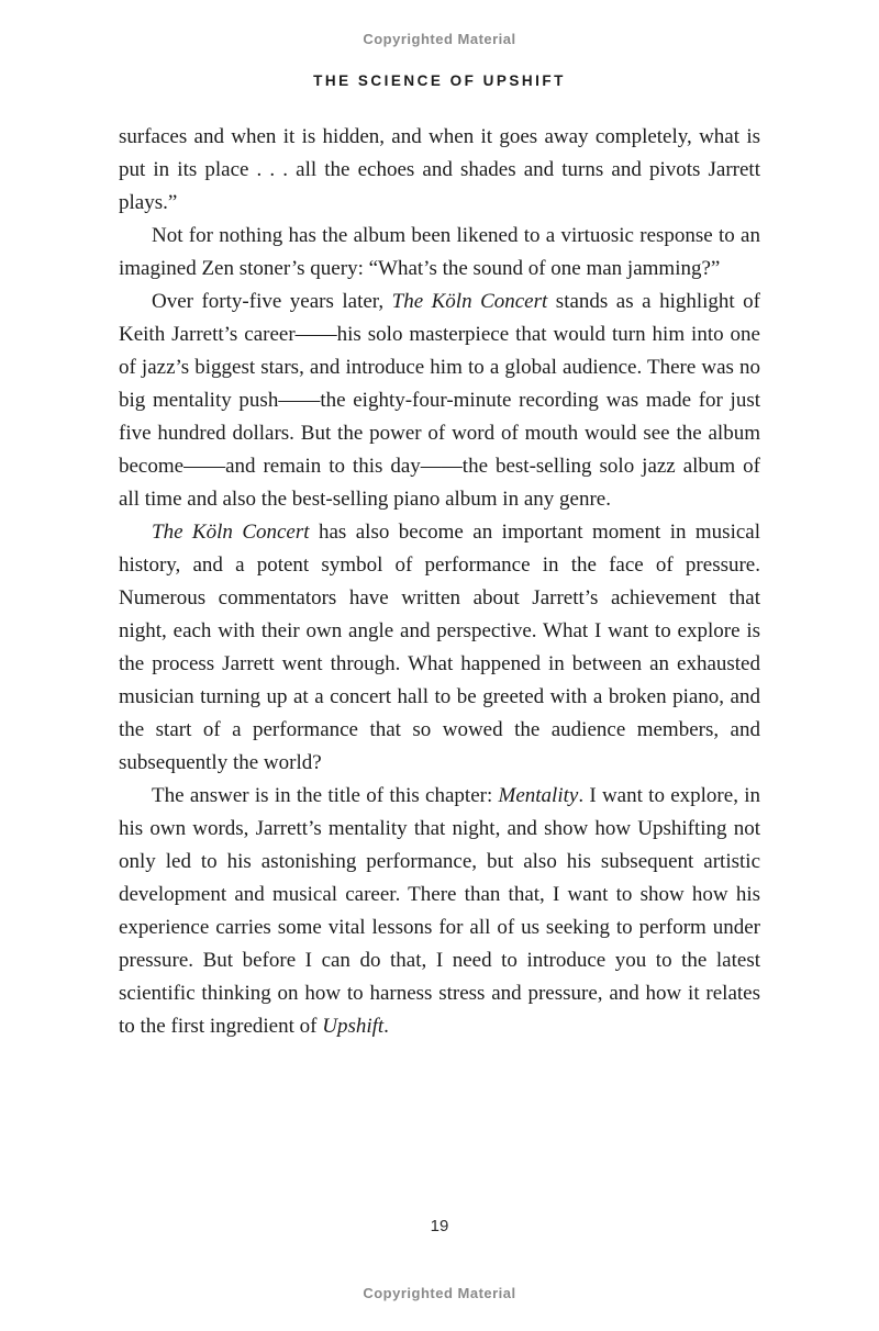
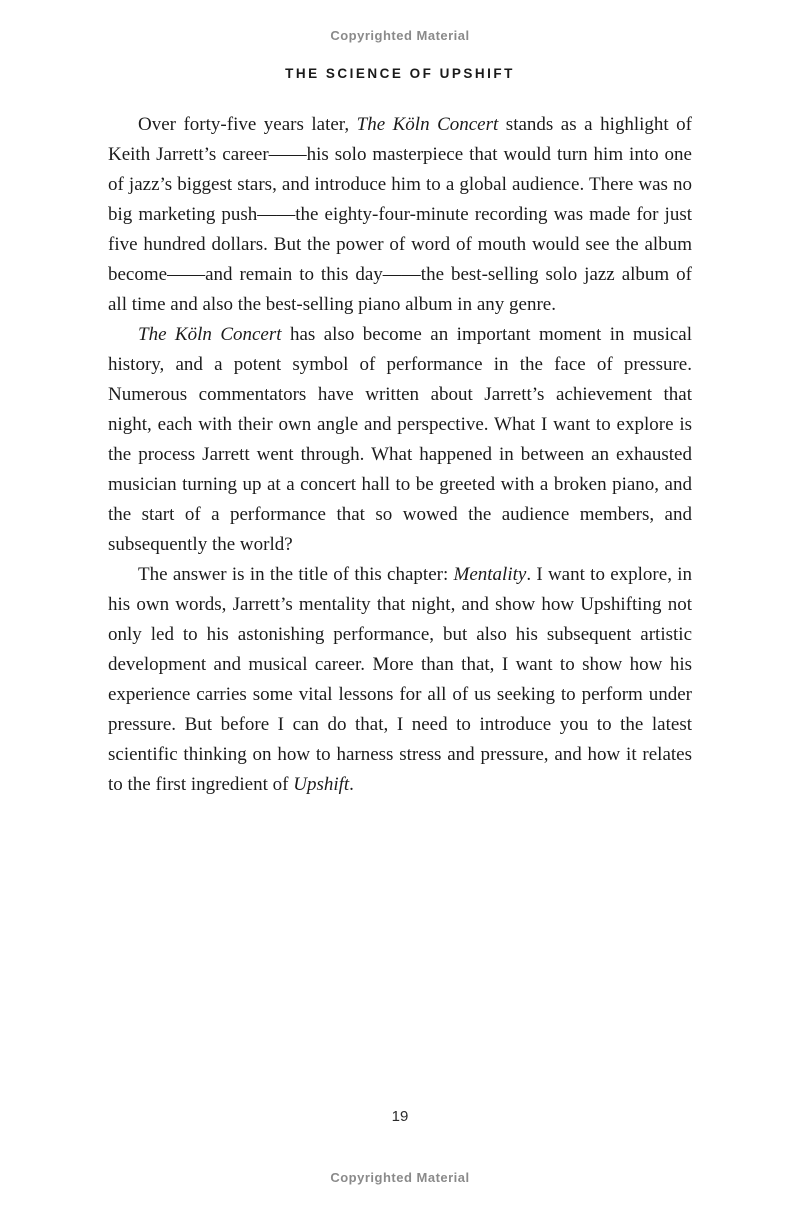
  Copyrighted Material
  THE SCIENCE OF UPSHIFT
- surfaces and when it is hidden, and when it goes away completely, what is put in its place . . . all the echoes and shades and turns and pivots Jarrett plays.”
- Not for nothing has the album been likened to a virtuosic response to an imagined Zen stoner’s query: “What’s the sound of one man jamming?”
- Over forty-five years later, The Köln Concert stands as a highlight of Keith Jarrett’s career——his solo masterpiece that would turn him into one of jazz’s biggest stars, and introduce him to a global audience. There was no big mentality push——the eighty-four-minute recording was made for just five hundred dollars. But the power of word of mouth would see the album become——and remain to this day——the best-selling solo jazz album of all time and also the best-selling piano album in any genre.
+ Over forty-five years later, The Köln Concert stands as a highlight of Keith Jarrett’s career——his solo masterpiece that would turn him into one of jazz’s biggest stars, and introduce him to a global audience. There was no big marketing push——the eighty-four-minute recording was made for just five hundred dollars. But the power of word of mouth would see the album become——and remain to this day——the best-selling solo jazz album of all time and also the best-selling piano album in any genre.
  The Köln Concert has also become an important moment in musical history, and a potent symbol of performance in the face of pressure. Numerous commentators have written about Jarrett’s achievement that night, each with their own angle and perspective. What I want to explore is the process Jarrett went through. What happened in between an exhausted musician turning up at a concert hall to be greeted with a broken piano, and the start of a performance that so wowed the audience members, and subsequently the world?
- The answer is in the title of this chapter: Mentality. I want to explore, in his own words, Jarrett’s mentality that night, and show how Upshifting not only led to his astonishing performance, but also his subsequent artistic development and musical career. There than that, I want to show how his experience carries some vital lessons for all of us seeking to perform under pressure. But before I can do that, I need to introduce you to the latest scientific thinking on how to harness stress and pressure, and how it relates to the first ingredient of Upshift.
+ The answer is in the title of this chapter: Mentality. I want to explore, in his own words, Jarrett’s mentality that night, and show how Upshifting not only led to his astonishing performance, but also his subsequent artistic development and musical career. More than that, I want to show how his experience carries some vital lessons for all of us seeking to perform under pressure. But before I can do that, I need to introduce you to the latest scientific thinking on how to harness stress and pressure, and how it relates to the first ingredient of Upshift.
  19
  Copyrighted Material
